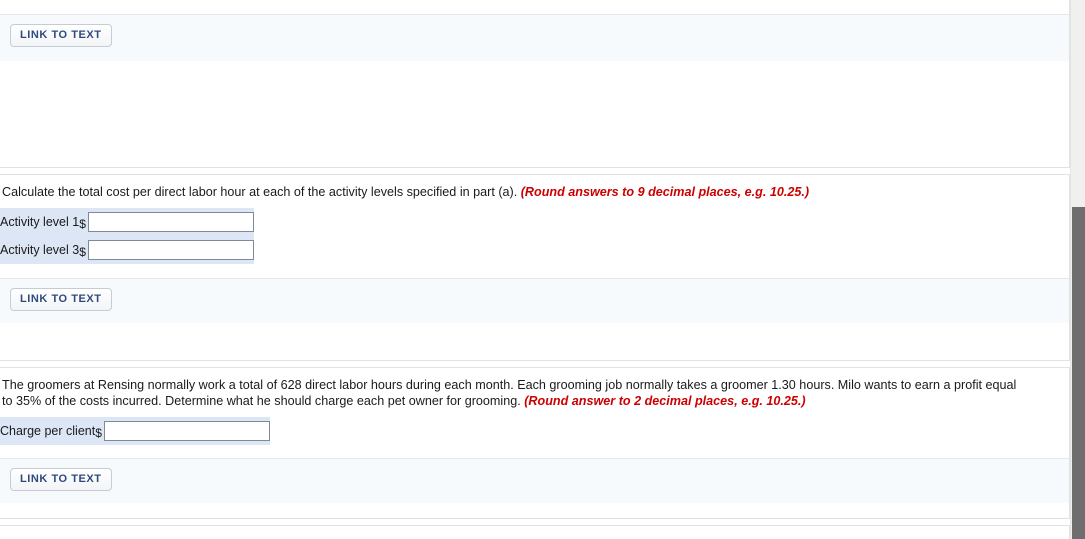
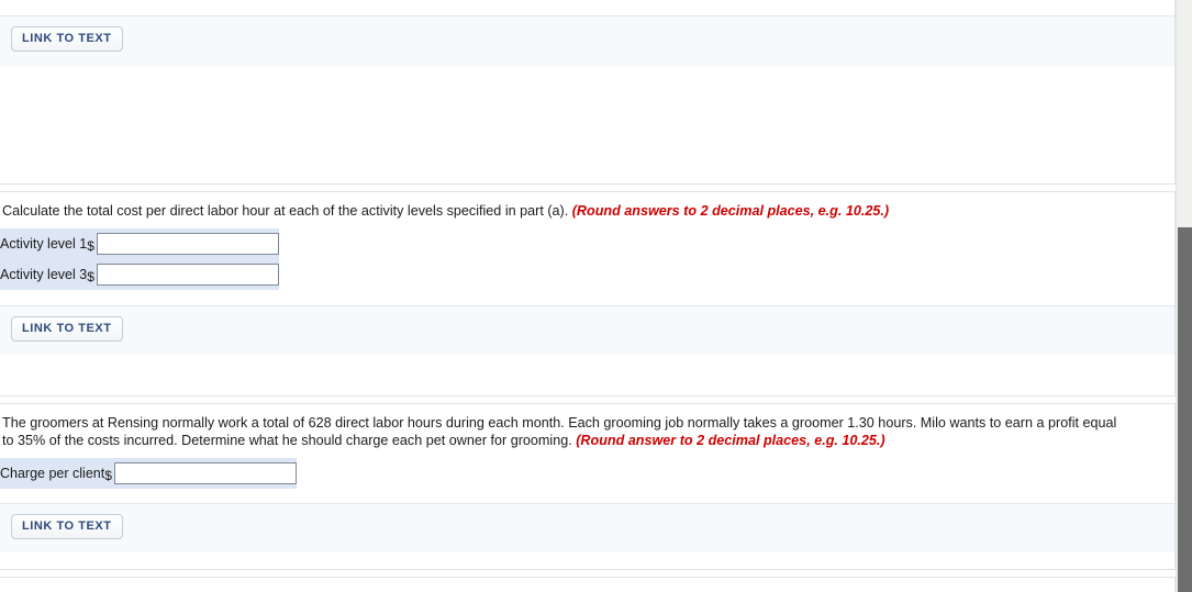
  LINK TO TEXT
- Calculate the total cost per direct labor hour at each of the activity levels specified in part (a). (Round answers to 9 decimal places, e.g. 10.25.)
+ Calculate the total cost per direct labor hour at each of the activity levels specified in part (a). (Round answers to 2 decimal places, e.g. 10.25.)
  Activity level 1	$
  Activity level 3	$
  LINK TO TEXT
  The groomers at Rensing normally work a total of 628 direct labor hours during each month. Each grooming job normally takes a groomer 1.30 hours. Milo wants to earn a profit equal to 35% of the costs incurred. Determine what he should charge each pet owner for grooming. (Round answer to 2 decimal places, e.g. 10.25.)
  Charge per client	$
  LINK TO TEXT
